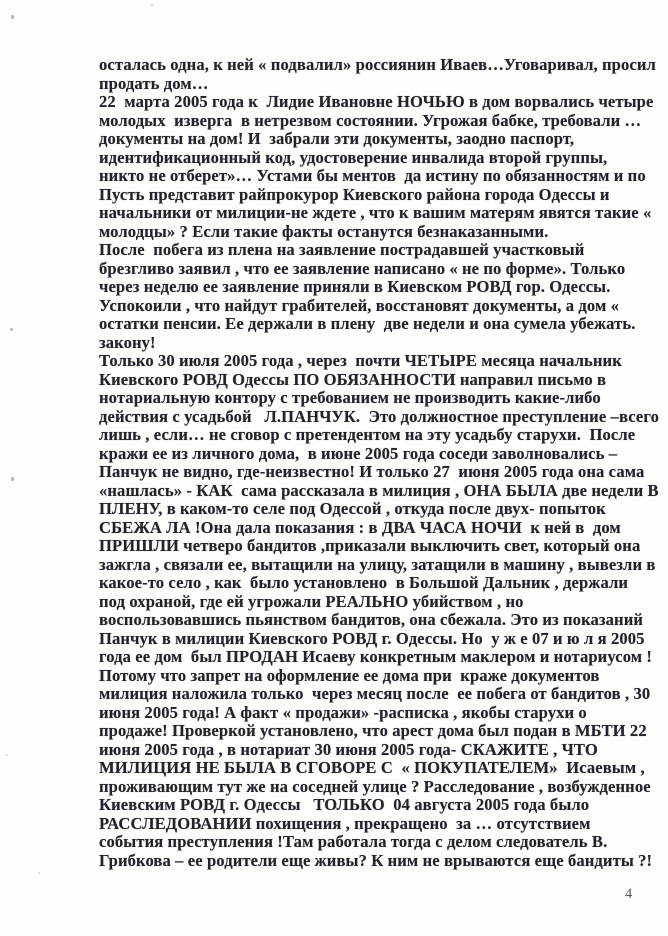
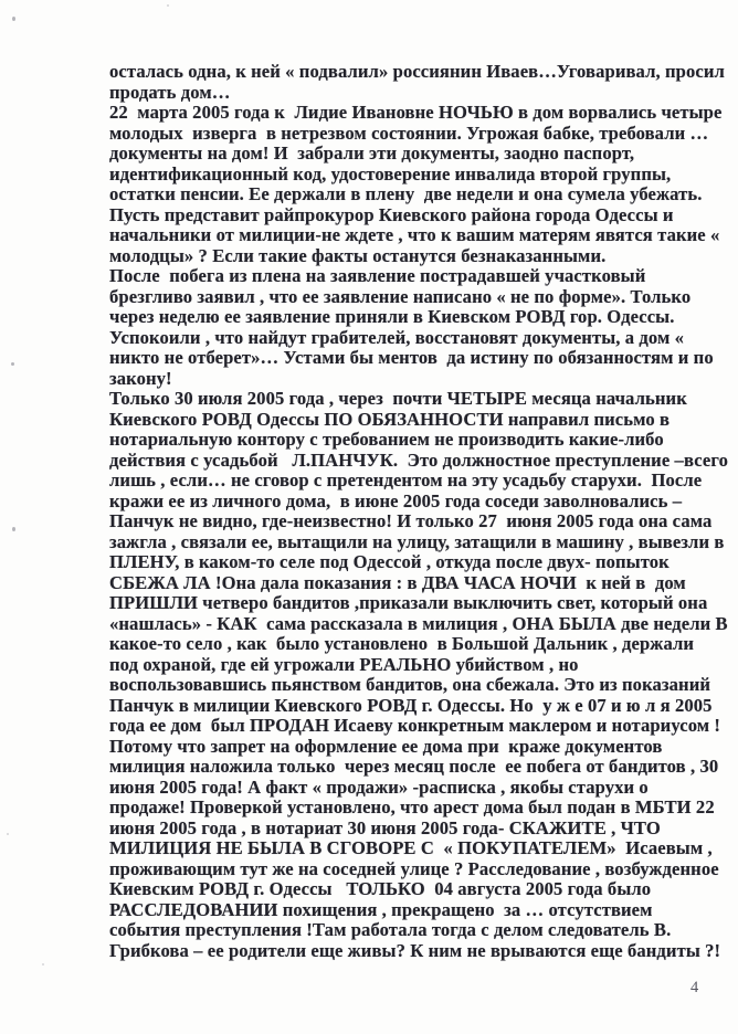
  осталась одна, к ней « подвалил» россиянин Иваев…Уговаривал, просил
  продать дом…
  22 марта 2005 года к Лидие Ивановне НОЧЬЮ в дом ворвались четыре
  молодых изверга в нетрезвом состоянии. Угрожая бабке, требовали …
  документы на дом! И забрали эти документы, заодно паспорт,
  идентификационный код, удостоверение инвалида второй группы,
- никто не отберет»… Устами бы ментов да истину по обязанностям и по
+ остатки пенсии. Ее держали в плену две недели и она сумела убежать.
  Пусть представит райпрокурор Киевского района города Одессы и
  начальники от милиции-не ждете , что к вашим матерям явятся такие «
  молодцы» ? Если такие факты останутся безнаказанными.
  После побега из плена на заявление пострадавшей участковый
  брезгливо заявил , что ее заявление написано « не по форме». Только
  через неделю ее заявление приняли в Киевском РОВД гор. Одессы.
  Успокоили , что найдут грабителей, восстановят документы, а дом «
- остатки пенсии. Ее держали в плену две недели и она сумела убежать.
+ никто не отберет»… Устами бы ментов да истину по обязанностям и по
  закону!
  Только 30 июля 2005 года , через почти ЧЕТЫРЕ месяца начальник
  Киевского РОВД Одессы ПО ОБЯЗАННОСТИ направил письмо в
  нотариальную контору с требованием не производить какие-либо
  действия с усадьбой Л.ПАНЧУК. Это должностное преступление –всего
  лишь , если… не сговор с претендентом на эту усадьбу старухи. После
  кражи ее из личного дома, в июне 2005 года соседи заволновались –
  Панчук не видно, где-неизвестно! И только 27 июня 2005 года она сама
- «нашлась» - КАК сама рассказала в милиция , ОНА БЫЛА две недели В
+ зажгла , связали ее, вытащили на улицу, затащили в машину , вывезли в
  ПЛЕНУ, в каком-то селе под Одессой , откуда после двух- попыток
  СБЕЖА ЛА !Она дала показания : в ДВА ЧАСА НОЧИ к ней в дом
  ПРИШЛИ четверо бандитов ,приказали выключить свет, который она
- зажгла , связали ее, вытащили на улицу, затащили в машину , вывезли в
+ «нашлась» - КАК сама рассказала в милиция , ОНА БЫЛА две недели В
  какое-то село , как было установлено в Большой Дальник , держали
  под охраной, где ей угрожали РЕАЛЬНО убийством , но
  воспользовавшись пьянством бандитов, она сбежала. Это из показаний
  Панчук в милиции Киевского РОВД г. Одессы. Но у ж е 07 и ю л я 2005
  года ее дом был ПРОДАН Исаеву конкретным маклером и нотариусом !
  Потому что запрет на оформление ее дома при краже документов
  милиция наложила только через месяц после ее побега от бандитов , 30
  июня 2005 года! А факт « продажи» -расписка , якобы старухи о
  продаже! Проверкой установлено, что арест дома был подан в МБТИ 22
  июня 2005 года , в нотариат 30 июня 2005 года- СКАЖИТЕ , ЧТО
  МИЛИЦИЯ НЕ БЫЛА В СГОВОРЕ С « ПОКУПАТЕЛЕМ» Исаевым ,
  проживающим тут же на соседней улице ? Расследование , возбужденное
  Киевским РОВД г. Одессы ТОЛЬКО 04 августа 2005 года было
  РАССЛЕДОВАНИИ похищения , прекращено за … отсутствием
  события преступления !Там работала тогда с делом следователь В.
  Грибкова – ее родители еще живы? К ним не врываются еще бандиты ?!
  4
